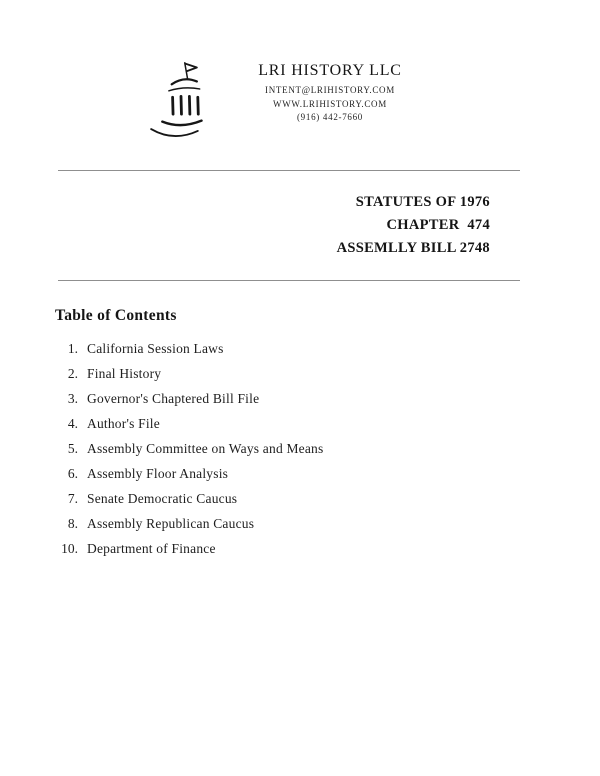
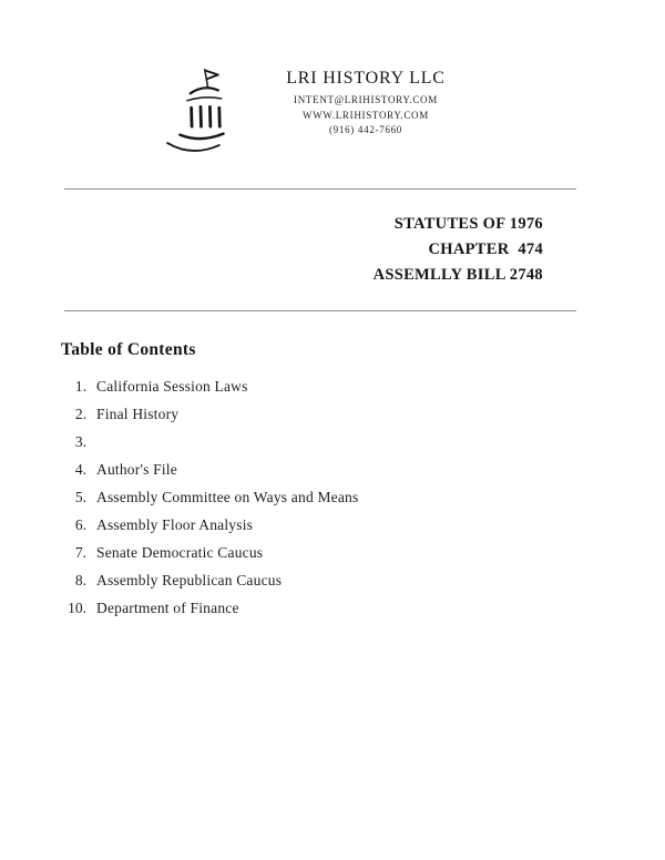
  LRI HISTORY LLC
  INTENT@LRIHISTORY.COM
  WWW.LRIHISTORY.COM
  (916) 442-7660
  STATUTES OF 1976
  CHAPTER 474
  ASSEMLLY BILL 2748
  Table of Contents
  1.
  California Session Laws
  2.
  Final History
  3.
- Governor's Chaptered Bill File
  4.
  Author's File
  5.
  Assembly Committee on Ways and Means
  6.
  Assembly Floor Analysis
  7.
  Senate Democratic Caucus
  8.
  Assembly Republican Caucus
  10.
  Department of Finance
